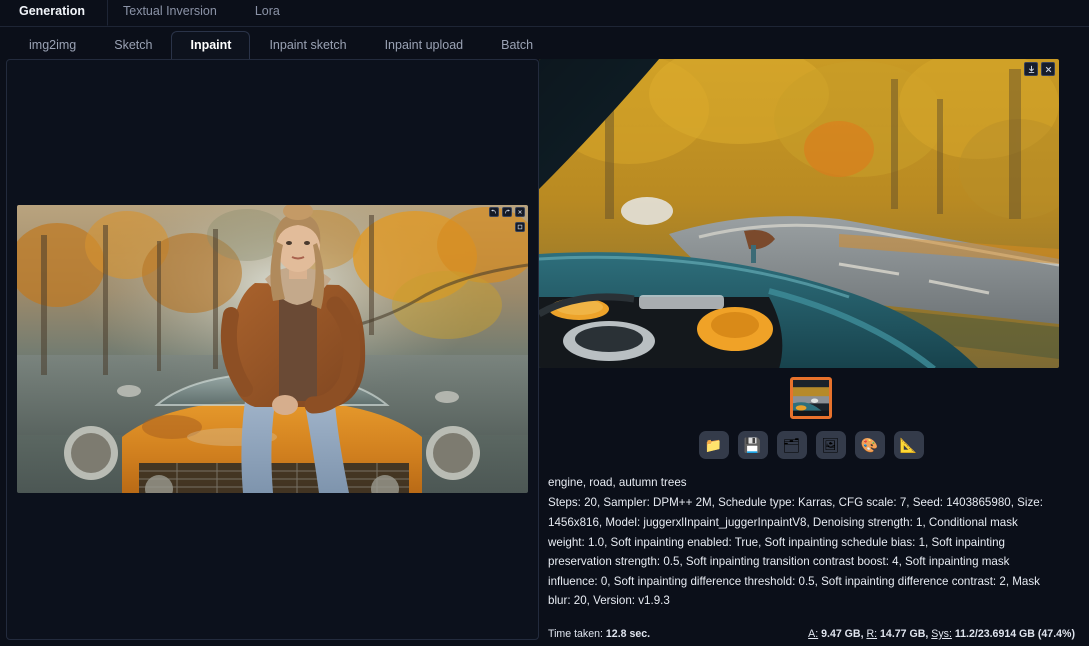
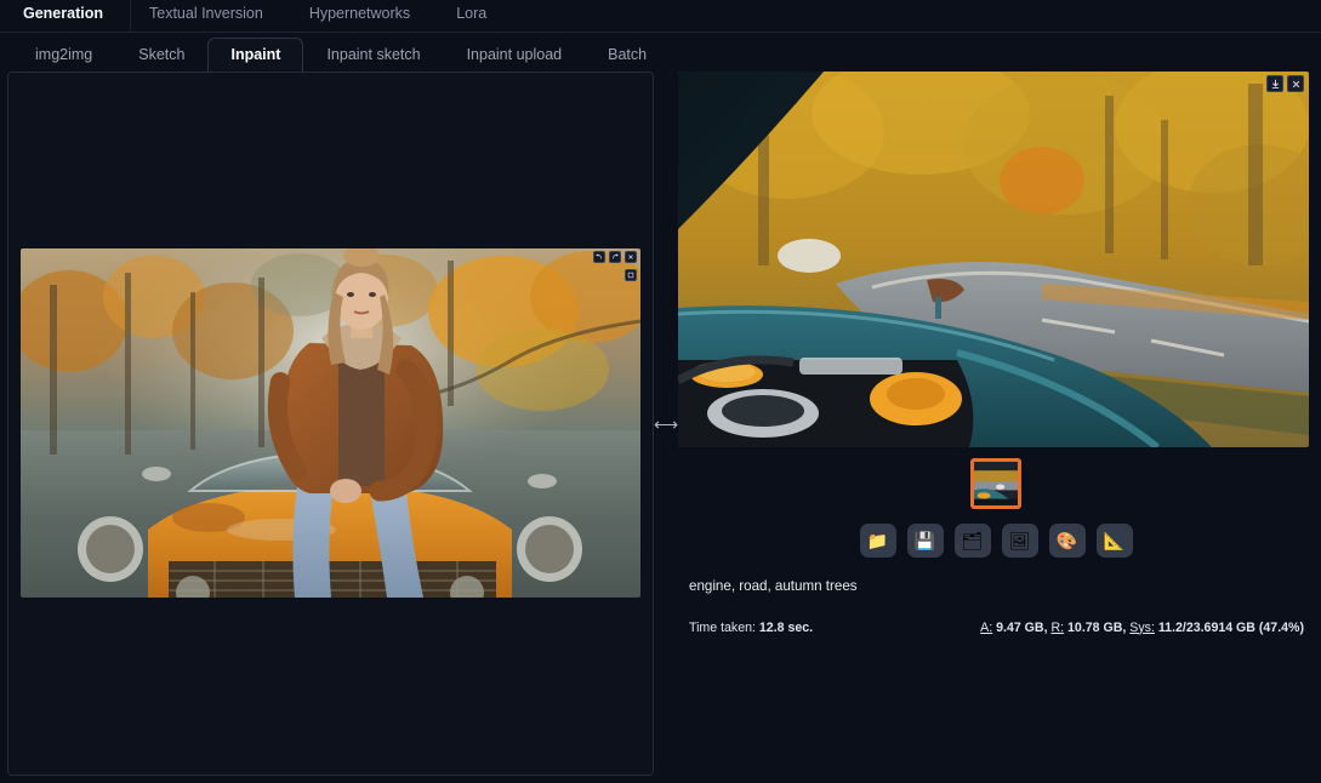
  Generation
  Textual Inversion
+ Hypernetworks
  Lora
  img2img
  Sketch
  Inpaint
  Inpaint sketch
  Inpaint upload
  Batch
+ ⟷
  📁
  💾
  🗂
  🖼
  🎨
  📐
  engine, road, autumn trees
- Steps: 20, Sampler: DPM++ 2M, Schedule type: Karras, CFG scale: 7, Seed: 1403865980, Size: 1456x816, Model: juggerxlInpaint_juggerInpaintV8, Denoising strength: 1, Conditional mask weight: 1.0, Soft inpainting enabled: True, Soft inpainting schedule bias: 1, Soft inpainting preservation strength: 0.5, Soft inpainting transition contrast boost: 4, Soft inpainting mask influence: 0, Soft inpainting difference threshold: 0.5, Soft inpainting difference contrast: 2, Mask blur: 20, Version: v1.9.3
  Time taken: 12.8 sec.
- A: 9.47 GB, R: 14.77 GB, Sys: 11.2/23.6914 GB (47.4%)
+ A: 9.47 GB, R: 10.78 GB, Sys: 11.2/23.6914 GB (47.4%)
